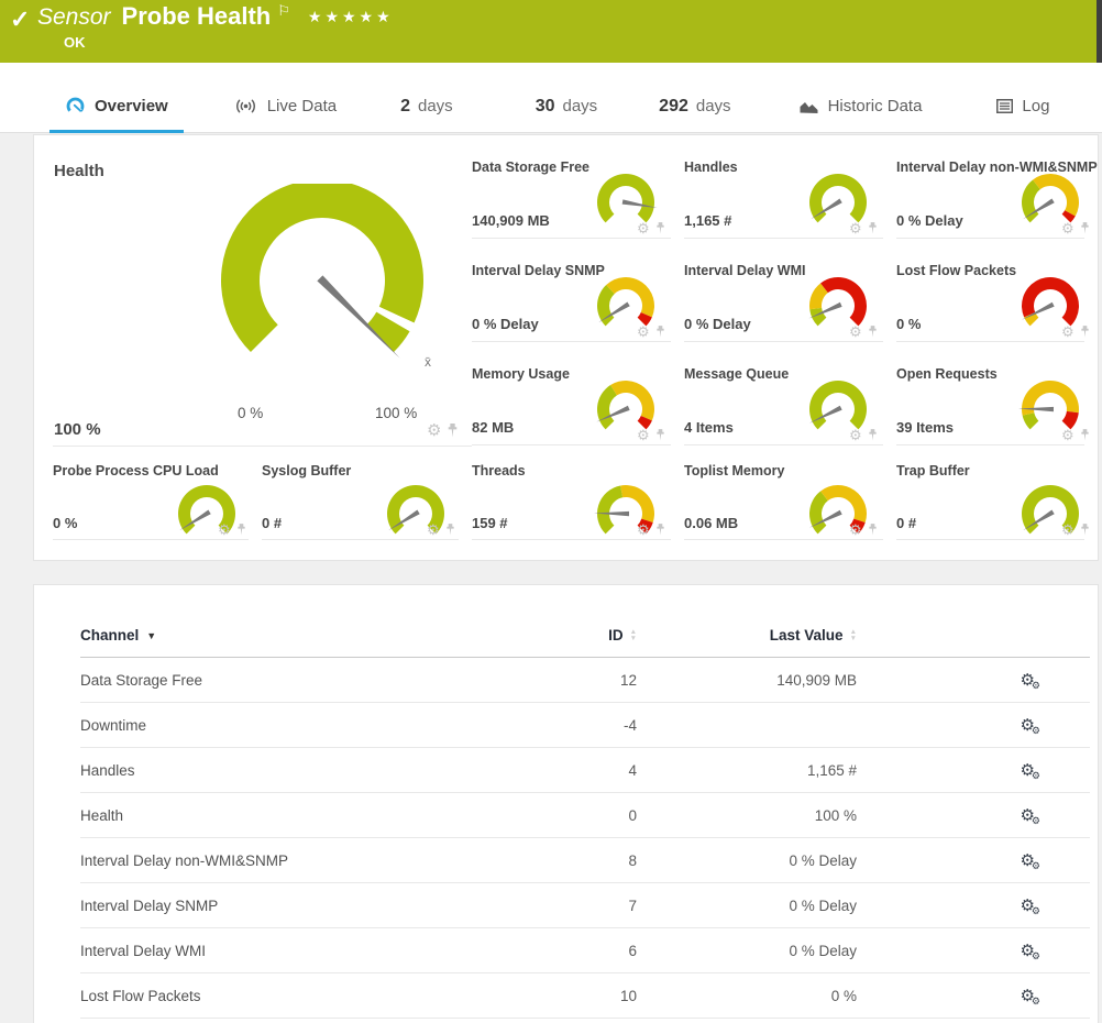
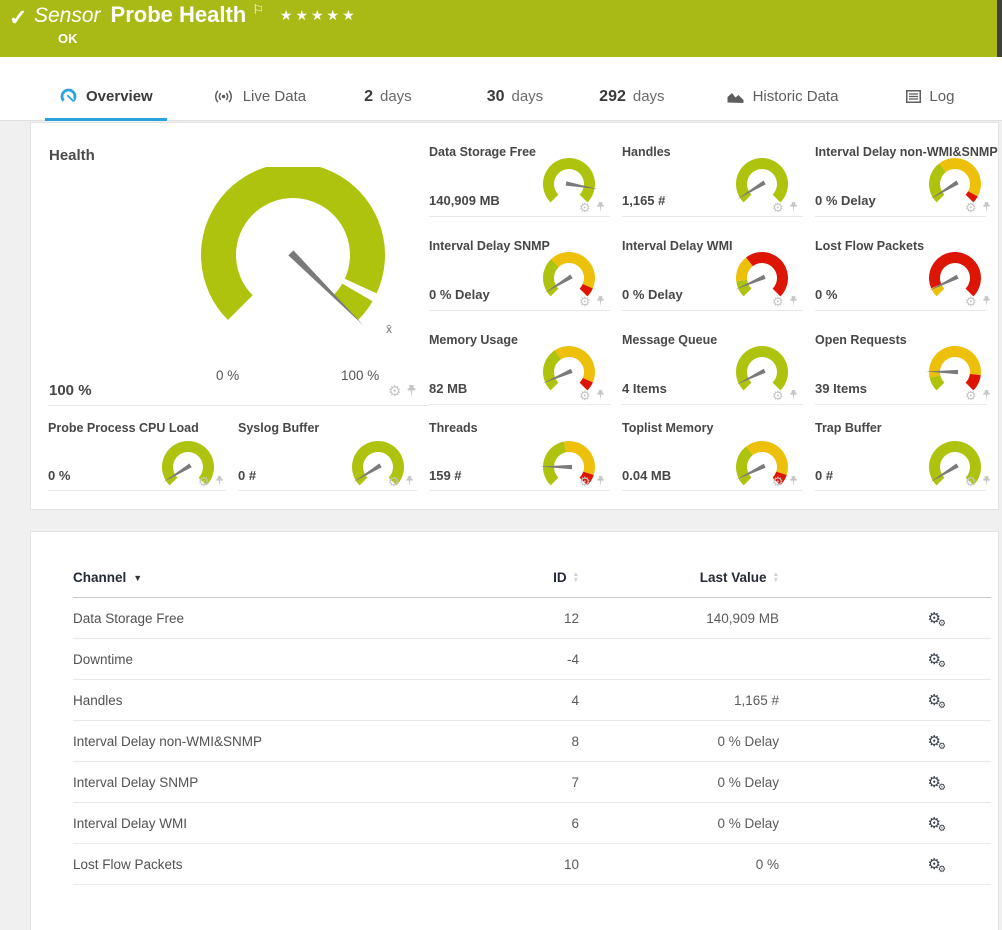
  ✓
  Sensor
  Probe Health
  ⚐
  ★★★★★
  OK
  Overview
  Live Data
  2
  days
  30
  days
  292
  days
  Historic Data
  Log
  Health
  x̄
  0 %
  100 %
  100 %
  ⚙
  Data Storage Free
  140,909 MB
  ⚙
  Handles
  1,165 #
  ⚙
  Interval Delay non-WMI&SNMP
  0 % Delay
  ⚙
  Interval Delay SNMP
  0 % Delay
  ⚙
  Interval Delay WMI
  0 % Delay
  ⚙
  Lost Flow Packets
  0 %
  ⚙
  Memory Usage
  82 MB
  ⚙
  Message Queue
  4 Items
  ⚙
  Open Requests
  39 Items
  ⚙
  Probe Process CPU Load
  0 %
  ⚙
  Syslog Buffer
  0 #
  ⚙
  Threads
  159 #
  ⚙
  Toplist Memory
- 0.06 MB
+ 0.04 MB
  ⚙
  Trap Buffer
  0 #
  ⚙
  Channel ▼	ID	Last Value
  Data Storage Free	12	140,909 MB	⚙⚙
  Downtime	-4		⚙⚙
  Handles	4	1,165 #	⚙⚙
- Health	0	100 %	⚙⚙
  Interval Delay non-WMI&SNMP	8	0 % Delay	⚙⚙
  Interval Delay SNMP	7	0 % Delay	⚙⚙
  Interval Delay WMI	6	0 % Delay	⚙⚙
  Lost Flow Packets	10	0 %	⚙⚙
